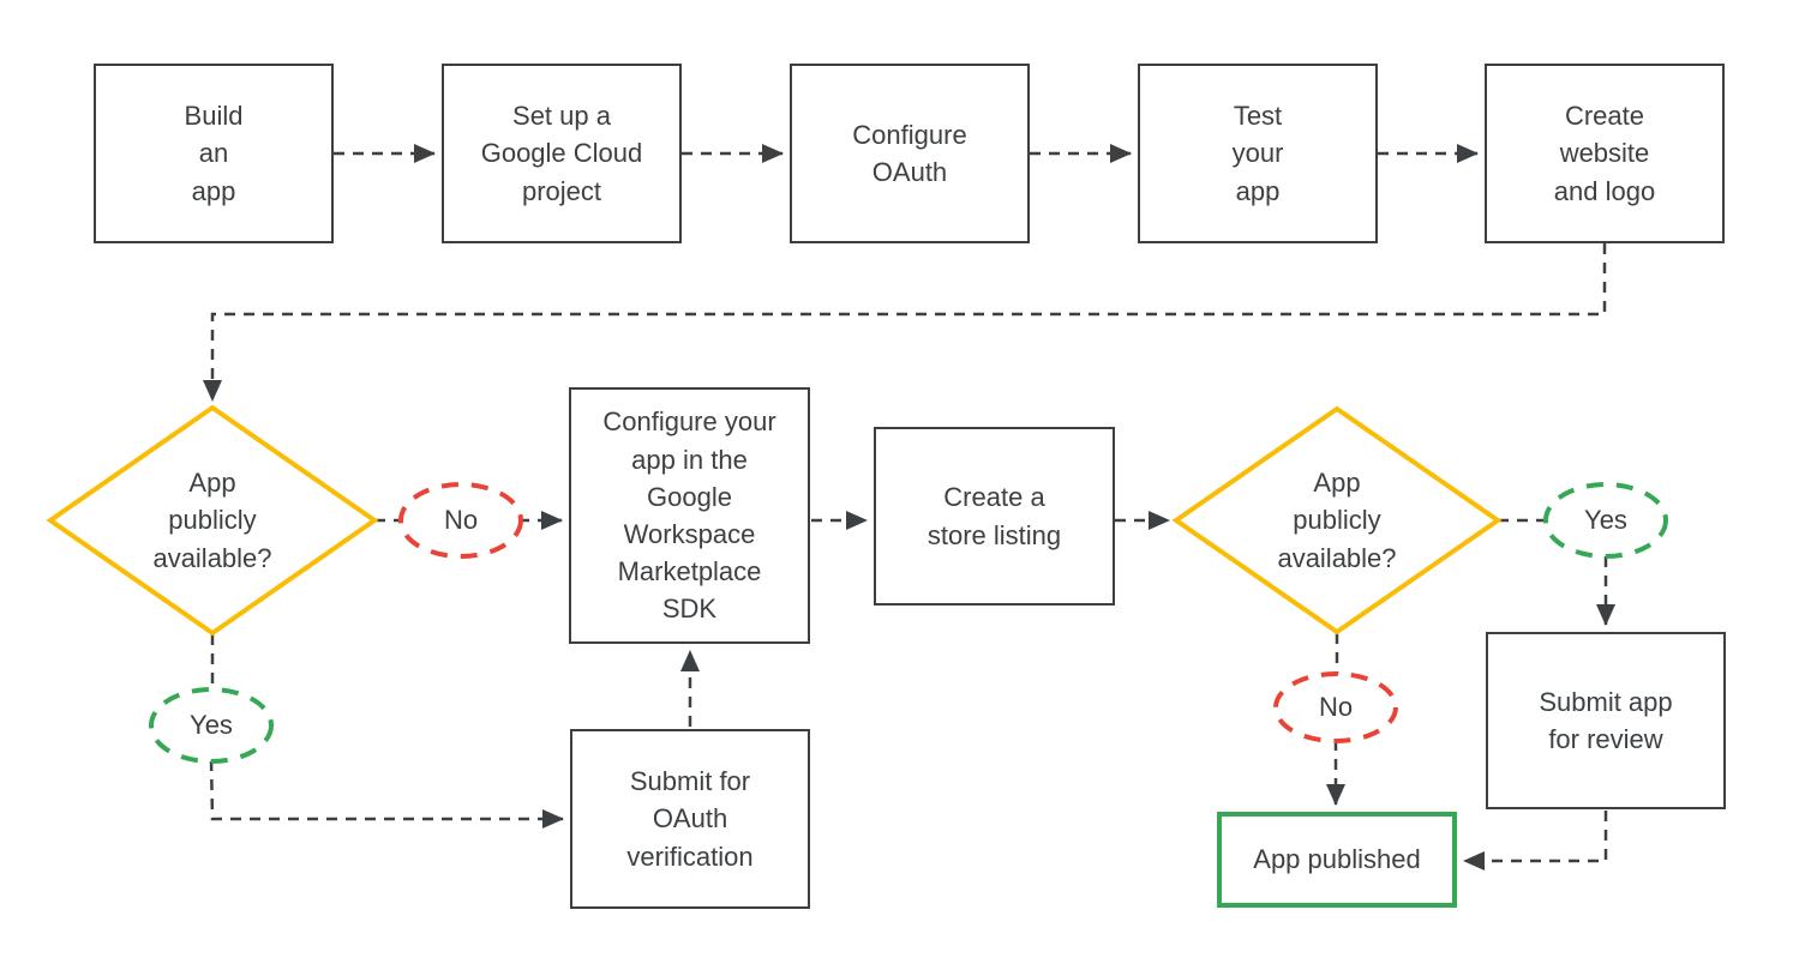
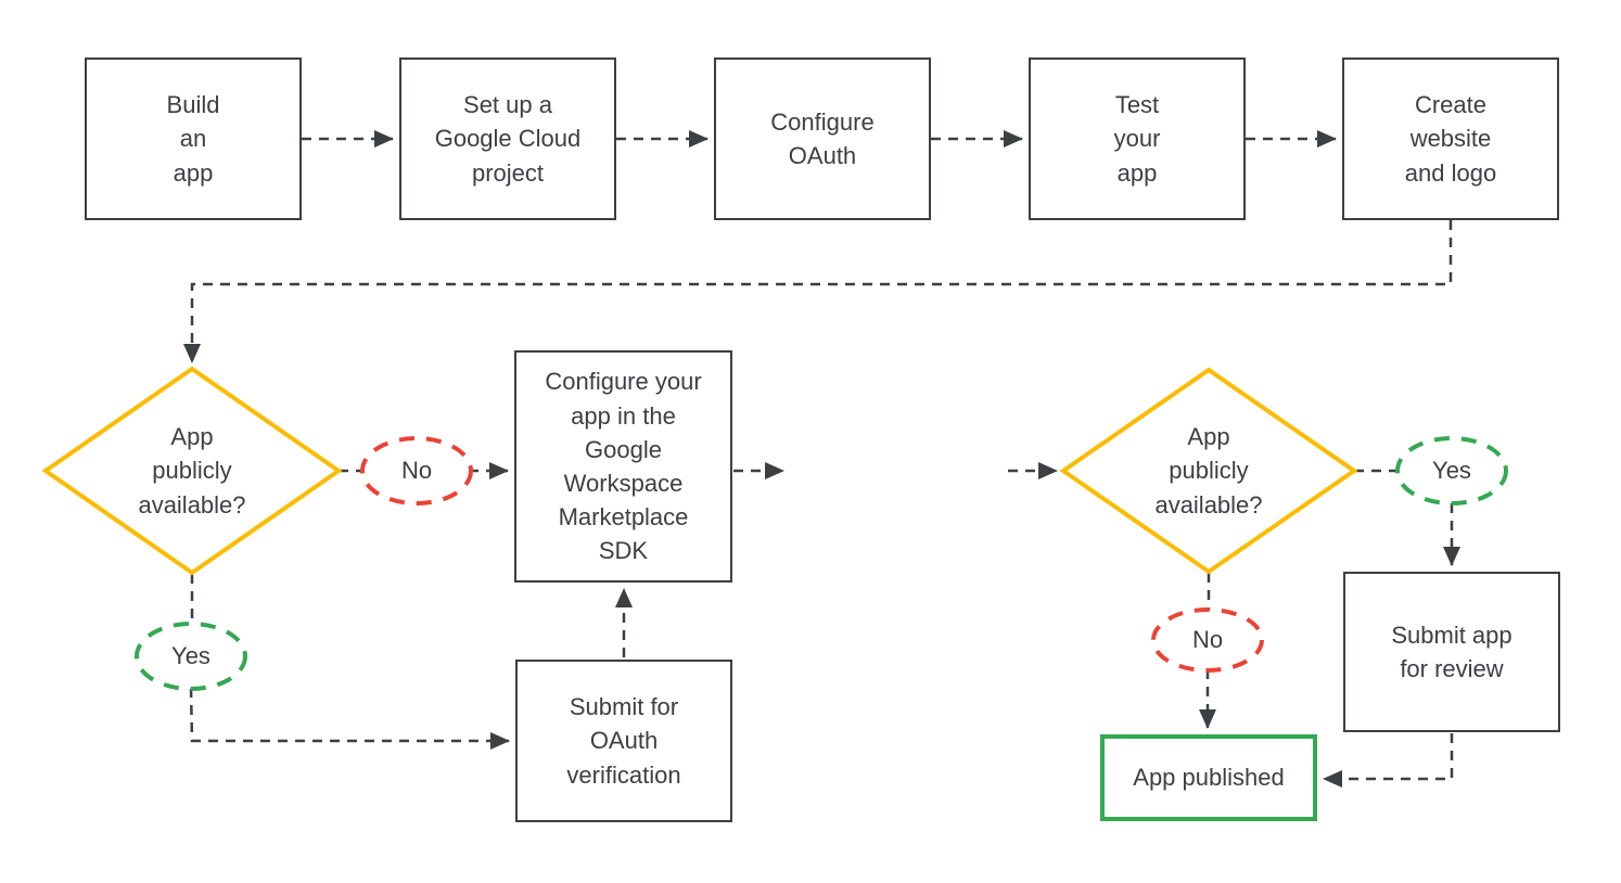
  Build
  an
  app
  Set up a
  Google Cloud
  project
  Configure
  OAuth
  Test
  your
  app
  Create
  website
  and logo
  Configure your
  app in the
  Google
  Workspace
  Marketplace
  SDK
- Create a
- store listing
  Submit for
  OAuth
  verification
  Submit app
  for review
  App published
  App
  publicly
  available?
  App
  publicly
  available?
  No
  Yes
  Yes
  No
